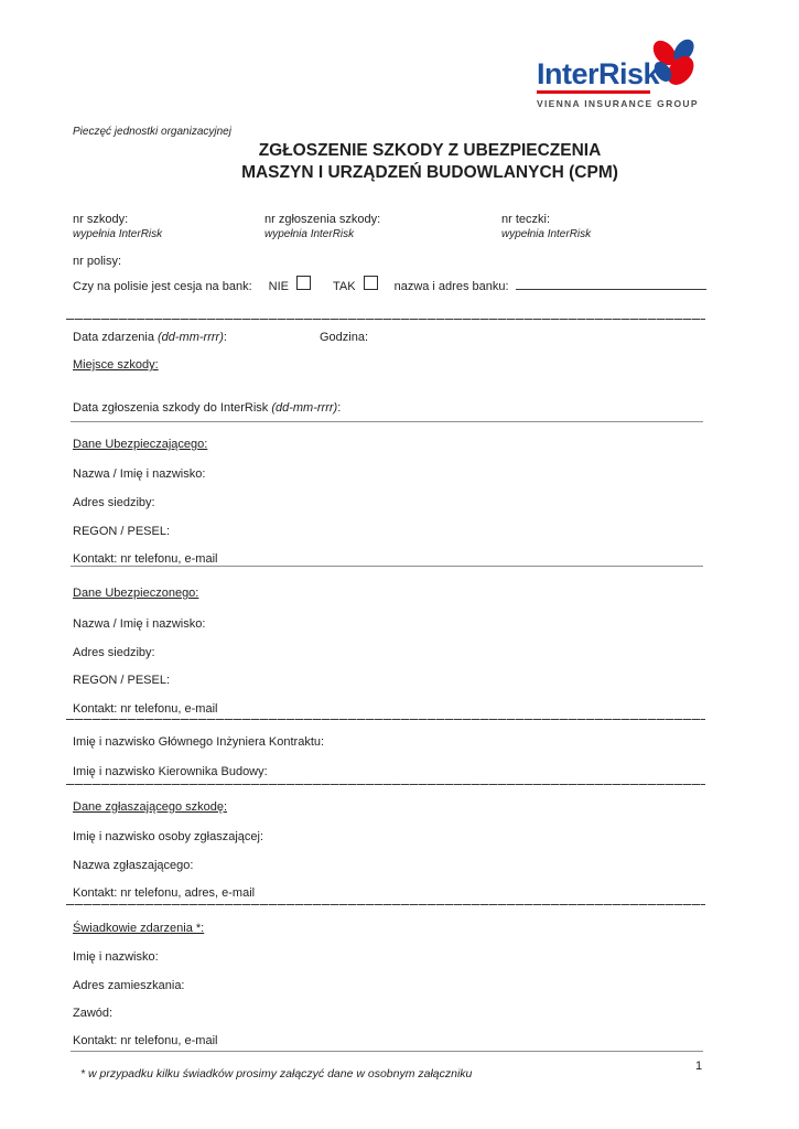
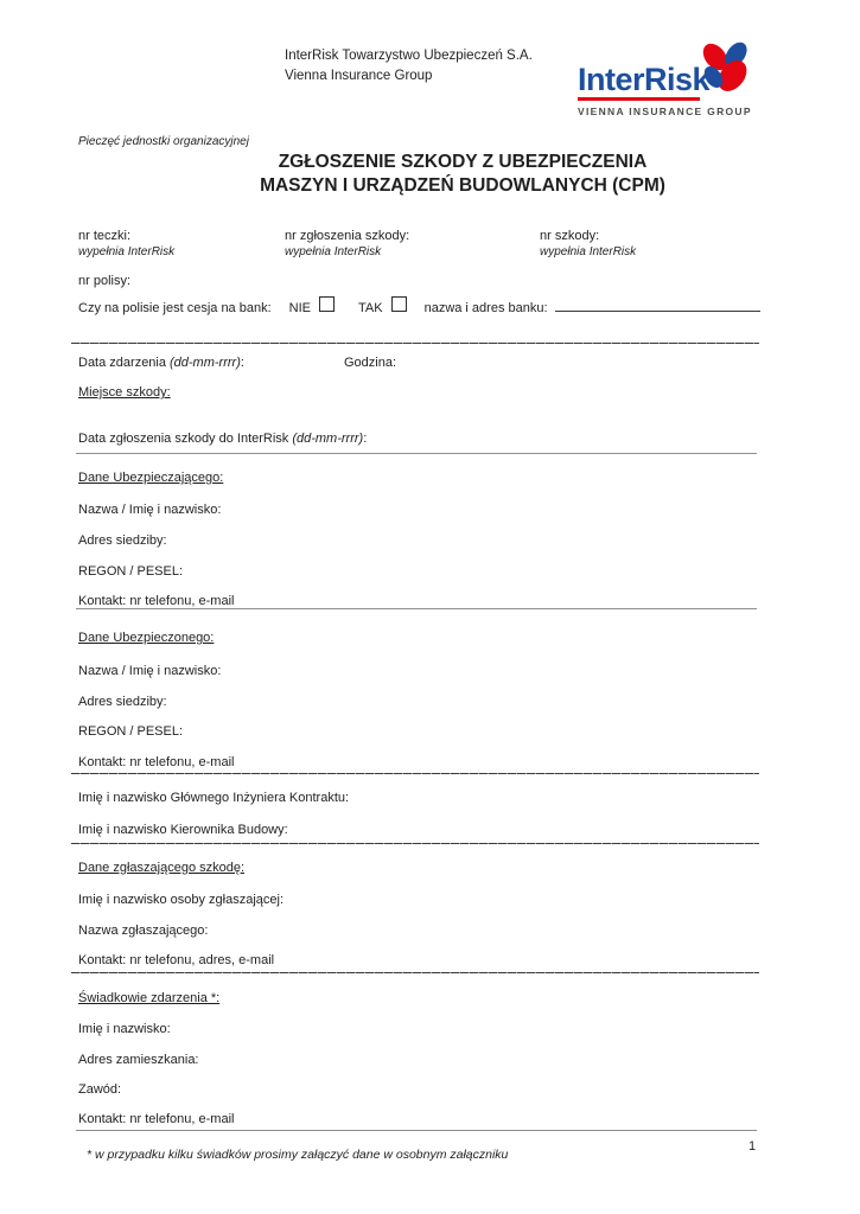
+ InterRisk Towarzystwo Ubezpieczeń S.A.
+ Vienna Insurance Group
  InterRisk
  VIENNA INSURANCE GROUP
  Pieczęć jednostki organizacyjnej
  ZGŁOSZENIE SZKODY Z UBEZPIECZENIA
  MASZYN I URZĄDZEŃ BUDOWLANYCH (CPM)
- nr szkody:
+ nr teczki:
  wypełnia InterRisk
  nr zgłoszenia szkody:
  wypełnia InterRisk
- nr teczki:
+ nr szkody:
  wypełnia InterRisk
  nr polisy:
  Czy na polisie jest cesja na bank:
  NIE
  TAK
  nazwa i adres banku:
  Data zdarzenia (dd-mm-rrrr):
  Godzina:
  Miejsce szkody:
  Data zgłoszenia szkody do InterRisk (dd-mm-rrrr):
  Dane Ubezpieczającego:
  Nazwa / Imię i nazwisko:
  Adres siedziby:
  REGON / PESEL:
  Kontakt: nr telefonu, e-mail
  Dane Ubezpieczonego:
  Nazwa / Imię i nazwisko:
  Adres siedziby:
  REGON / PESEL:
  Kontakt: nr telefonu, e-mail
  Imię i nazwisko Głównego Inżyniera Kontraktu:
  Imię i nazwisko Kierownika Budowy:
  Dane zgłaszającego szkodę:
  Imię i nazwisko osoby zgłaszającej:
  Nazwa zgłaszającego:
  Kontakt: nr telefonu, adres, e-mail
  Świadkowie zdarzenia *:
  Imię i nazwisko:
  Adres zamieszkania:
  Zawód:
  Kontakt: nr telefonu, e-mail
  * w przypadku kilku świadków prosimy załączyć dane w osobnym załączniku
  1
